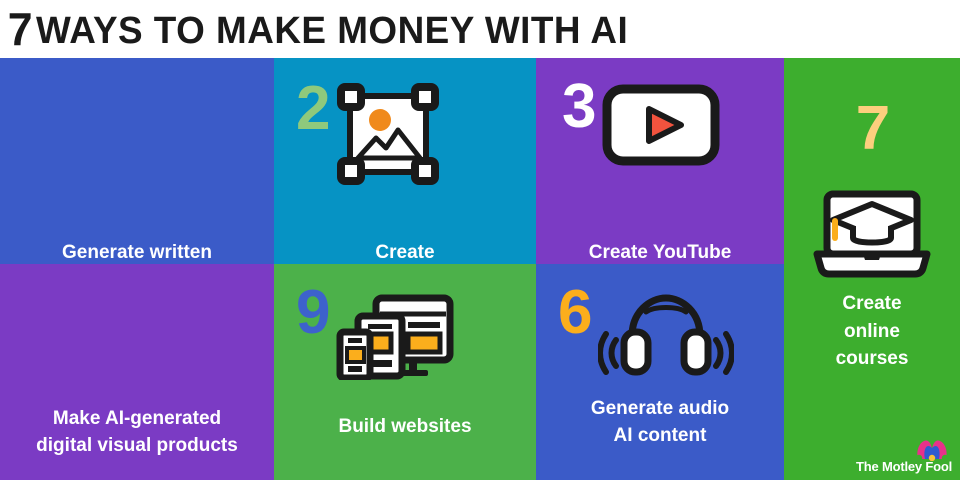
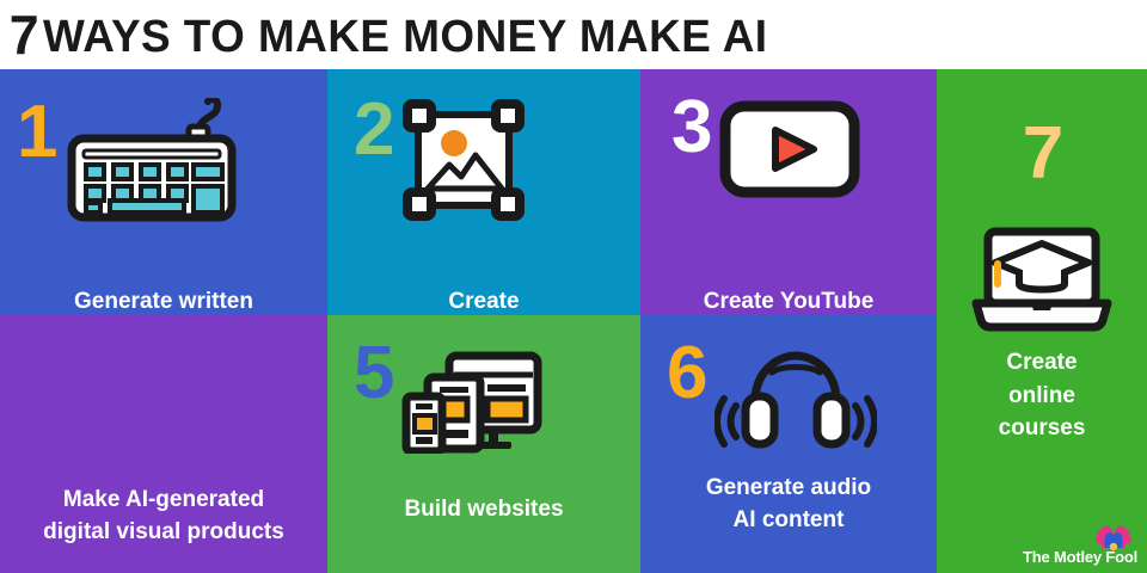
- 7WAYS TO MAKE MONEY WITH AI
+ 7WAYS TO MAKE MONEY MAKE AI
+ 1
  Generate written
  2
  Create
  3
  Create YouTube
  Make AI-generated
  digital visual products
- 9
+ 5
  Build websites
  6
  Generate audio
  AI content
  7
  Create
  online
  courses
  The Motley Fool
